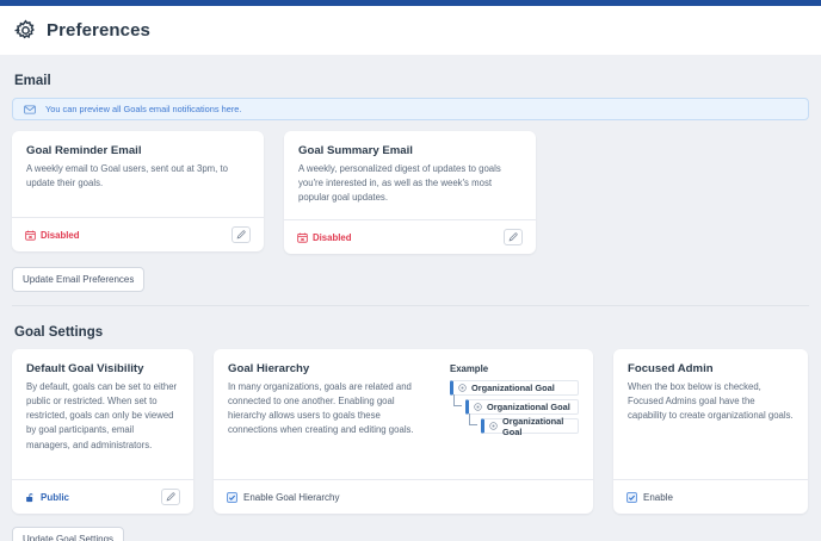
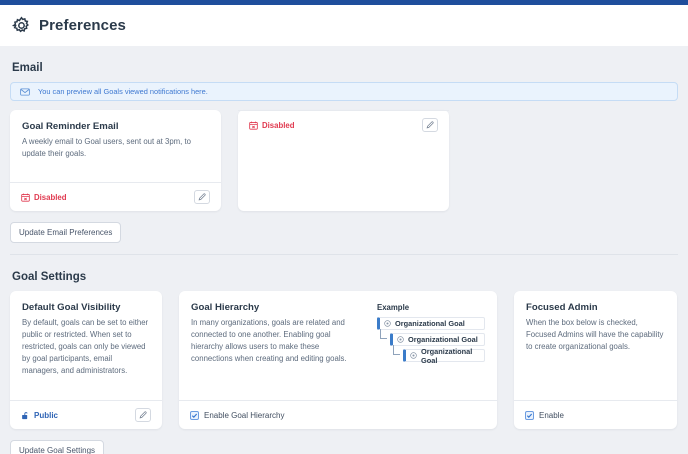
  Preferences
  Email
- You can preview all Goals email notifications here.
+ You can preview all Goals viewed notifications here.
  Goal Reminder Email
  A weekly email to Goal users, sent out at 3pm, to update their goals.
  Disabled
- Goal Summary Email
- A weekly, personalized digest of updates to goals you're interested in, as well as the week's most popular goal updates.
  Disabled
  Update Email Preferences
  Goal Settings
  Default Goal Visibility
  By default, goals can be set to either public or restricted. When set to restricted, goals can only be viewed by goal participants, email managers, and administrators.
  Public
  Goal Hierarchy
- In many organizations, goals are related and connected to one another. Enabling goal hierarchy allows users to goals these connections when creating and editing goals.
+ In many organizations, goals are related and connected to one another. Enabling goal hierarchy allows users to make these connections when creating and editing goals.
  Example
  Organizational Goal
  Organizational Goal
  Organizational Goal
  Enable Goal Hierarchy
  Focused Admin
- When the box below is checked, Focused Admins goal have the capability to create organizational goals.
+ When the box below is checked, Focused Admins will have the capability to create organizational goals.
  Enable
  Update Goal Settings
